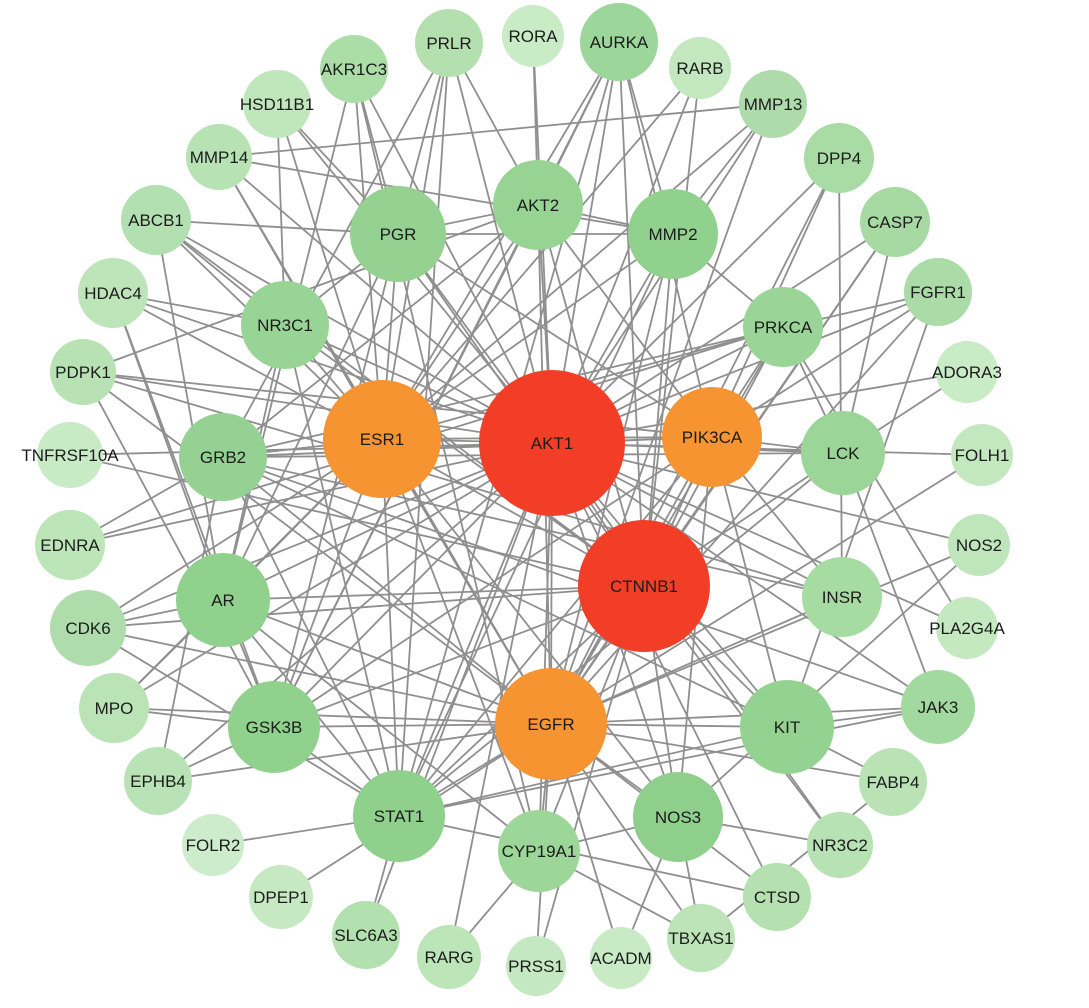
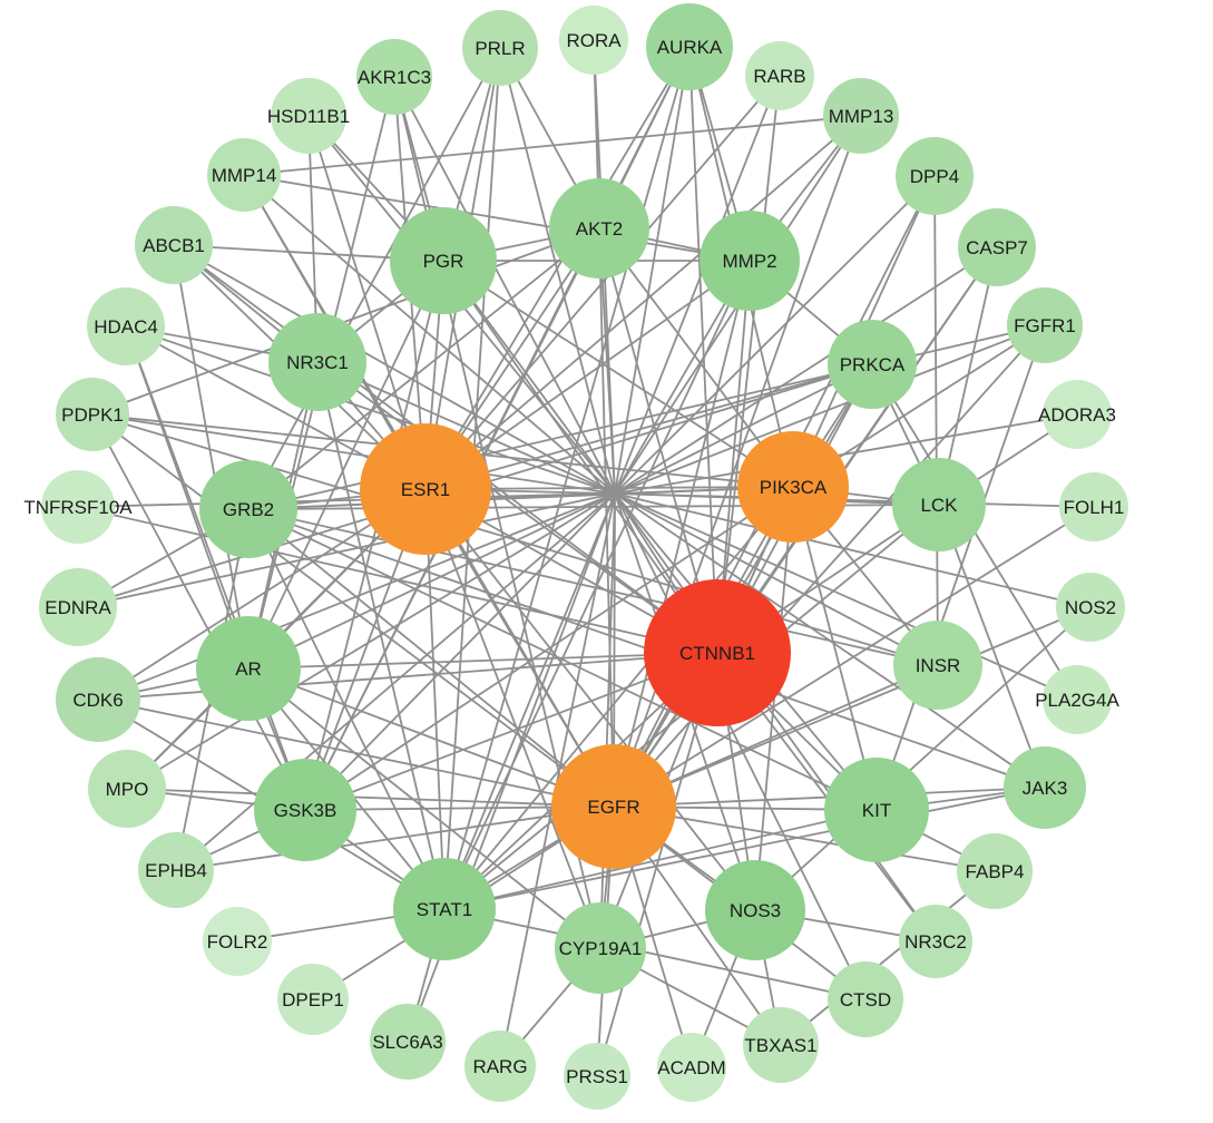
- AKT1
  CTNNB1
  ESR1
  PIK3CA
  EGFR
  PGR
  AKT2
  MMP2
  NR3C1
  PRKCA
  GRB2
  LCK
  AR
  INSR
  GSK3B
  KIT
  STAT1
  NOS3
  CYP19A1
  AURKA
  PRLR
  RORA
  RARB
  MMP13
  DPP4
  CASP7
  FGFR1
  ADORA3
  FOLH1
  NOS2
  PLA2G4A
  JAK3
  FABP4
  NR3C2
  CTSD
  TBXAS1
  ACADM
  PRSS1
  RARG
  SLC6A3
  DPEP1
  FOLR2
  EPHB4
  MPO
  CDK6
  EDNRA
  TNFRSF10A
  PDPK1
  HDAC4
  ABCB1
  MMP14
  HSD11B1
  AKR1C3
